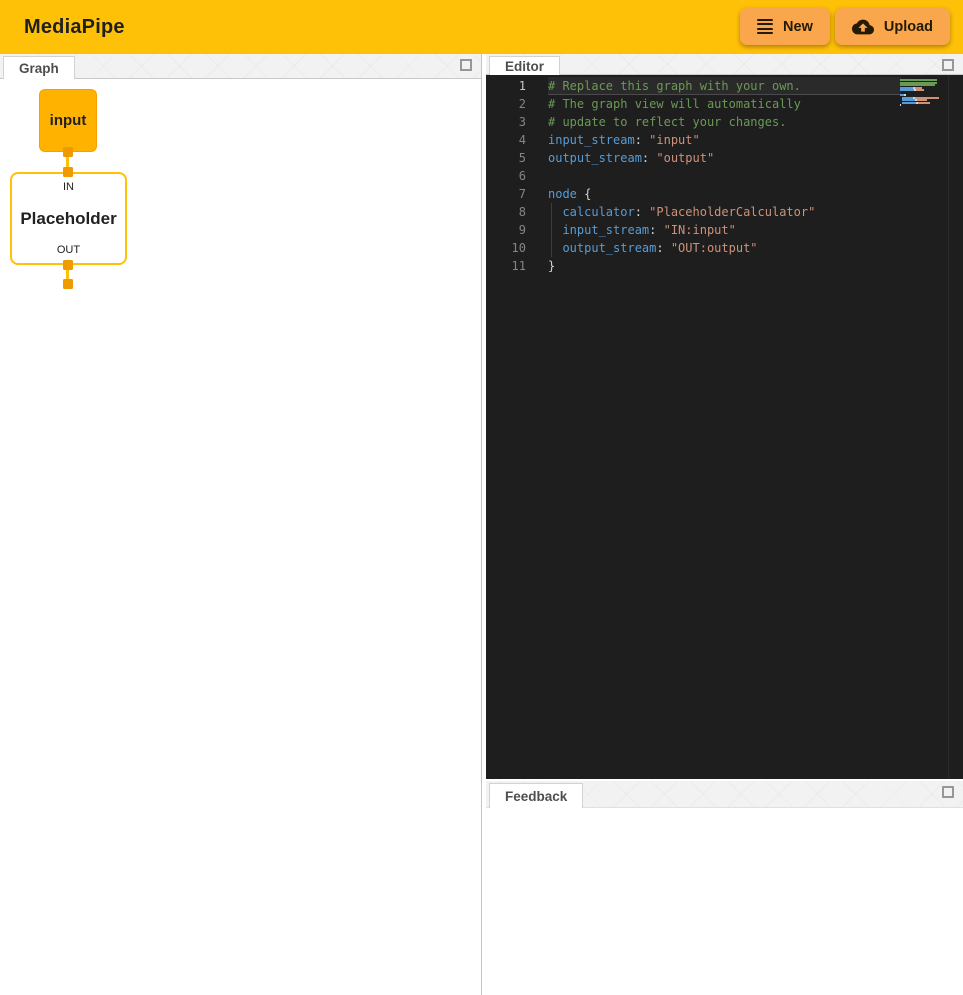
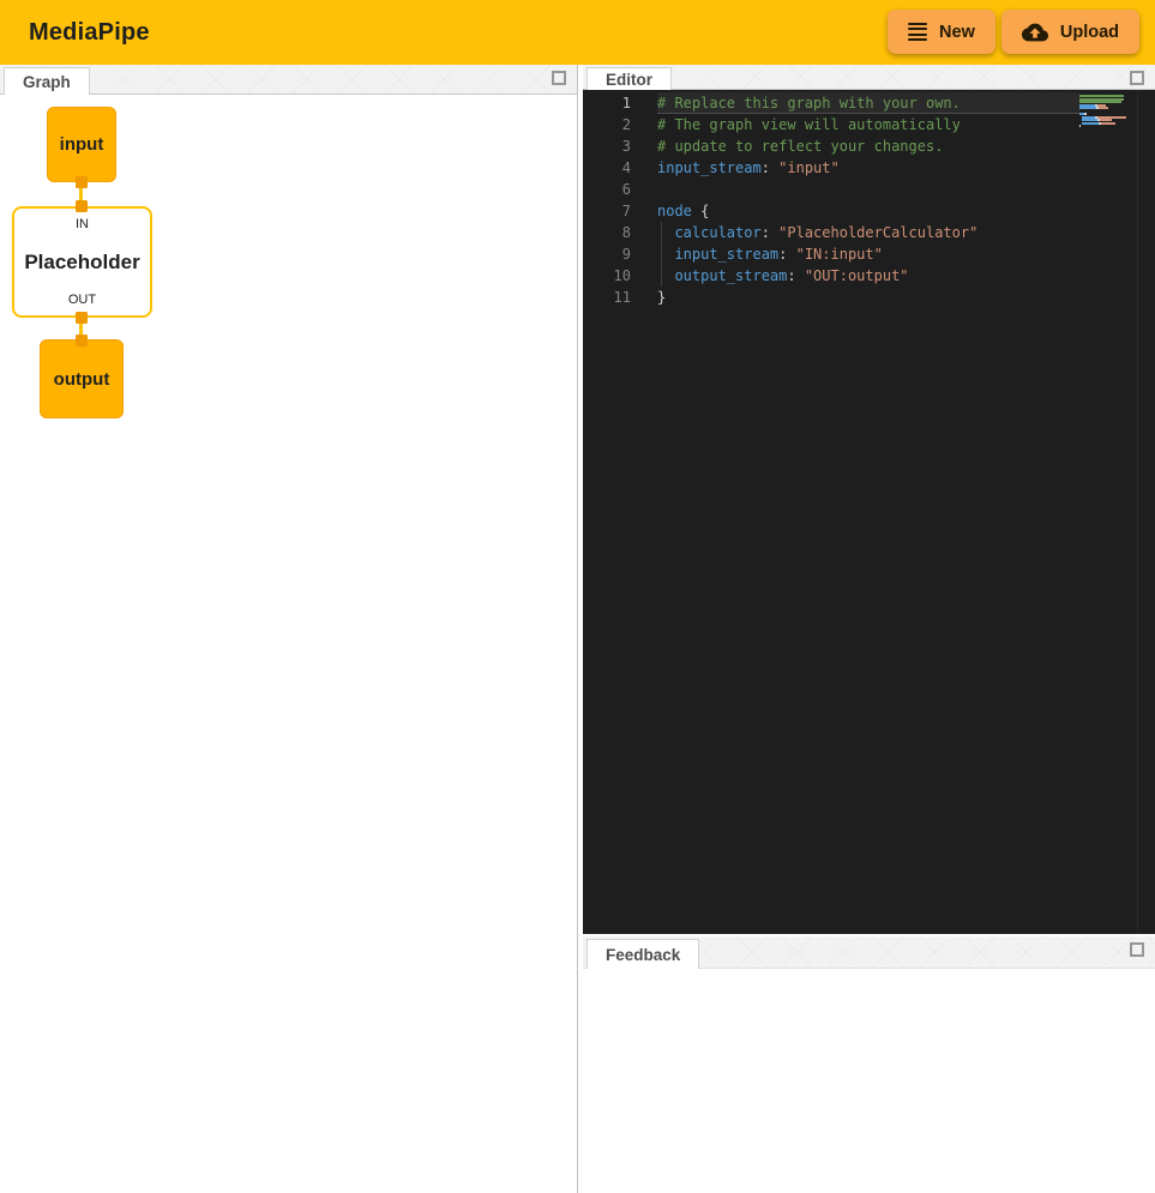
  MediaPipe
  New
  Upload
  Graph
  input
  IN
  Placeholder
  OUT
+ output
  Editor
  1
  # Replace this graph with your own.
  2
  # The graph view will automatically
  3
  # update to reflect your changes.
  4
  input_stream: "input"
- 5
- output_stream: "output"
  6
  7
  node {
  8
  calculator: "PlaceholderCalculator"
  9
  input_stream: "IN:input"
  10
  output_stream: "OUT:output"
  11
  }
  Feedback
